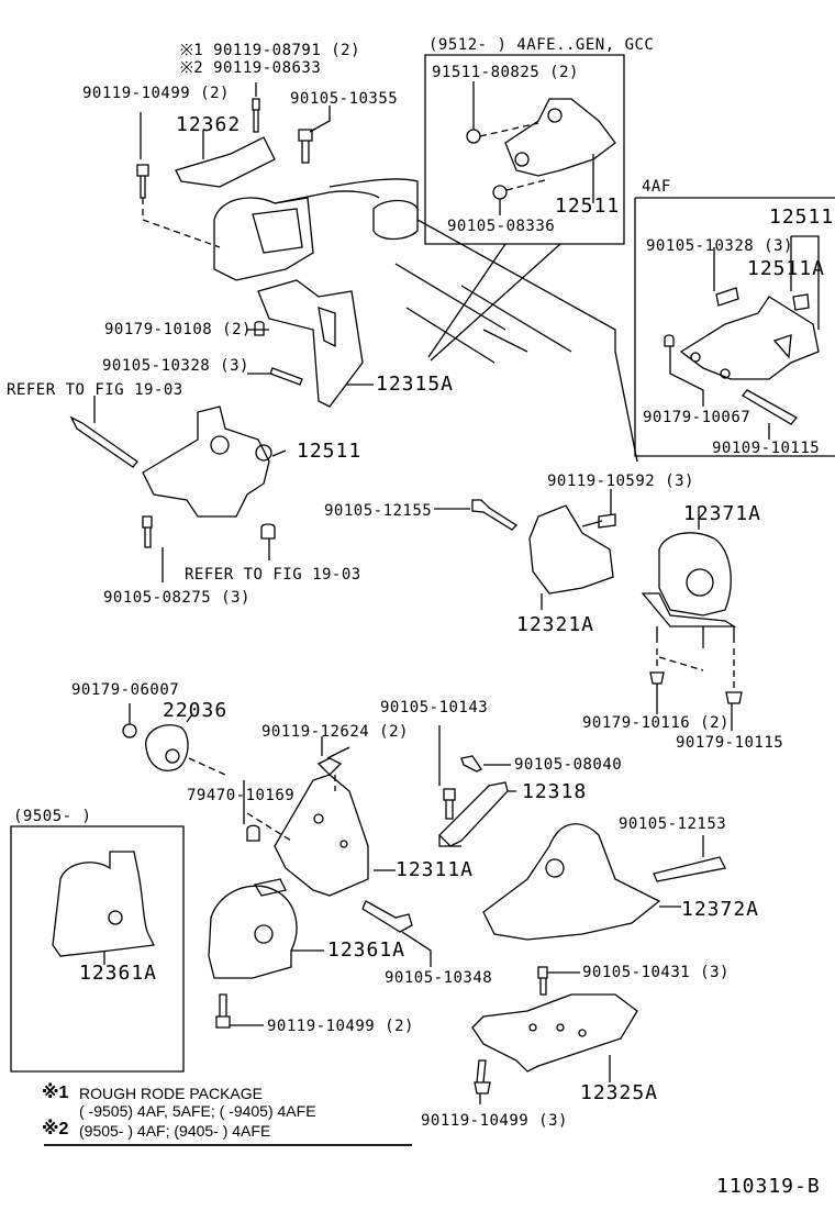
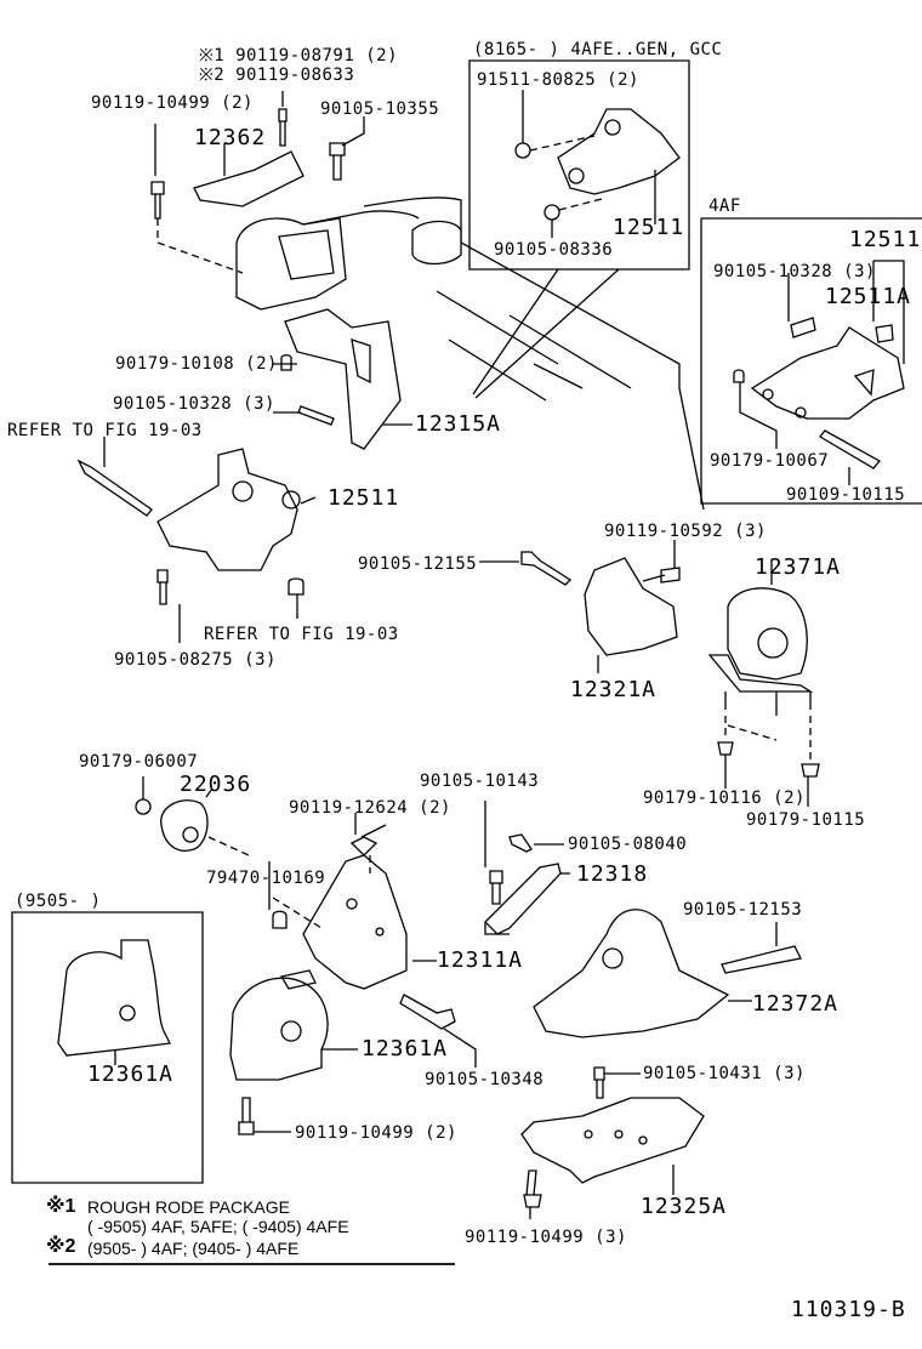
  ※1 90119-08791 (2)
  ※2 90119-08633
  90119-10499 (2)
  90105-10355
  12362
- (9512- ) 4AFE..GEN, GCC
+ (8165- ) 4AFE..GEN, GCC
  91511-80825 (2)
  12511
  90105-08336
  4AF
  12511
  90105-10328 (3)
  12511A
  90179-10067
  90109-10115
  90179-10108 (2)
  90105-10328 (3)
  12315A
  REFER TO FIG 19-03
  12511
  REFER TO FIG 19-03
  90105-08275 (3)
  90105-12155
  90119-10592 (3)
  12371A
  12321A
  90179-10116 (2)
  90179-10115
  90179-06007
  22036
  90119-12624 (2)
  90105-10143
  90105-08040
  12318
  79470-10169
  12311A
  90105-12153
  12372A
  (9505- )
  12361A
  12361A
  90105-10348
  90105-10431 (3)
  90119-10499 (2)
  12325A
  90119-10499 (3)
  ※1
  ROUGH RODE PACKAGE
  ( -9505) 4AF, 5AFE; ( -9405) 4AFE
  ※2
  (9505- ) 4AF; (9405- ) 4AFE
  110319-B
